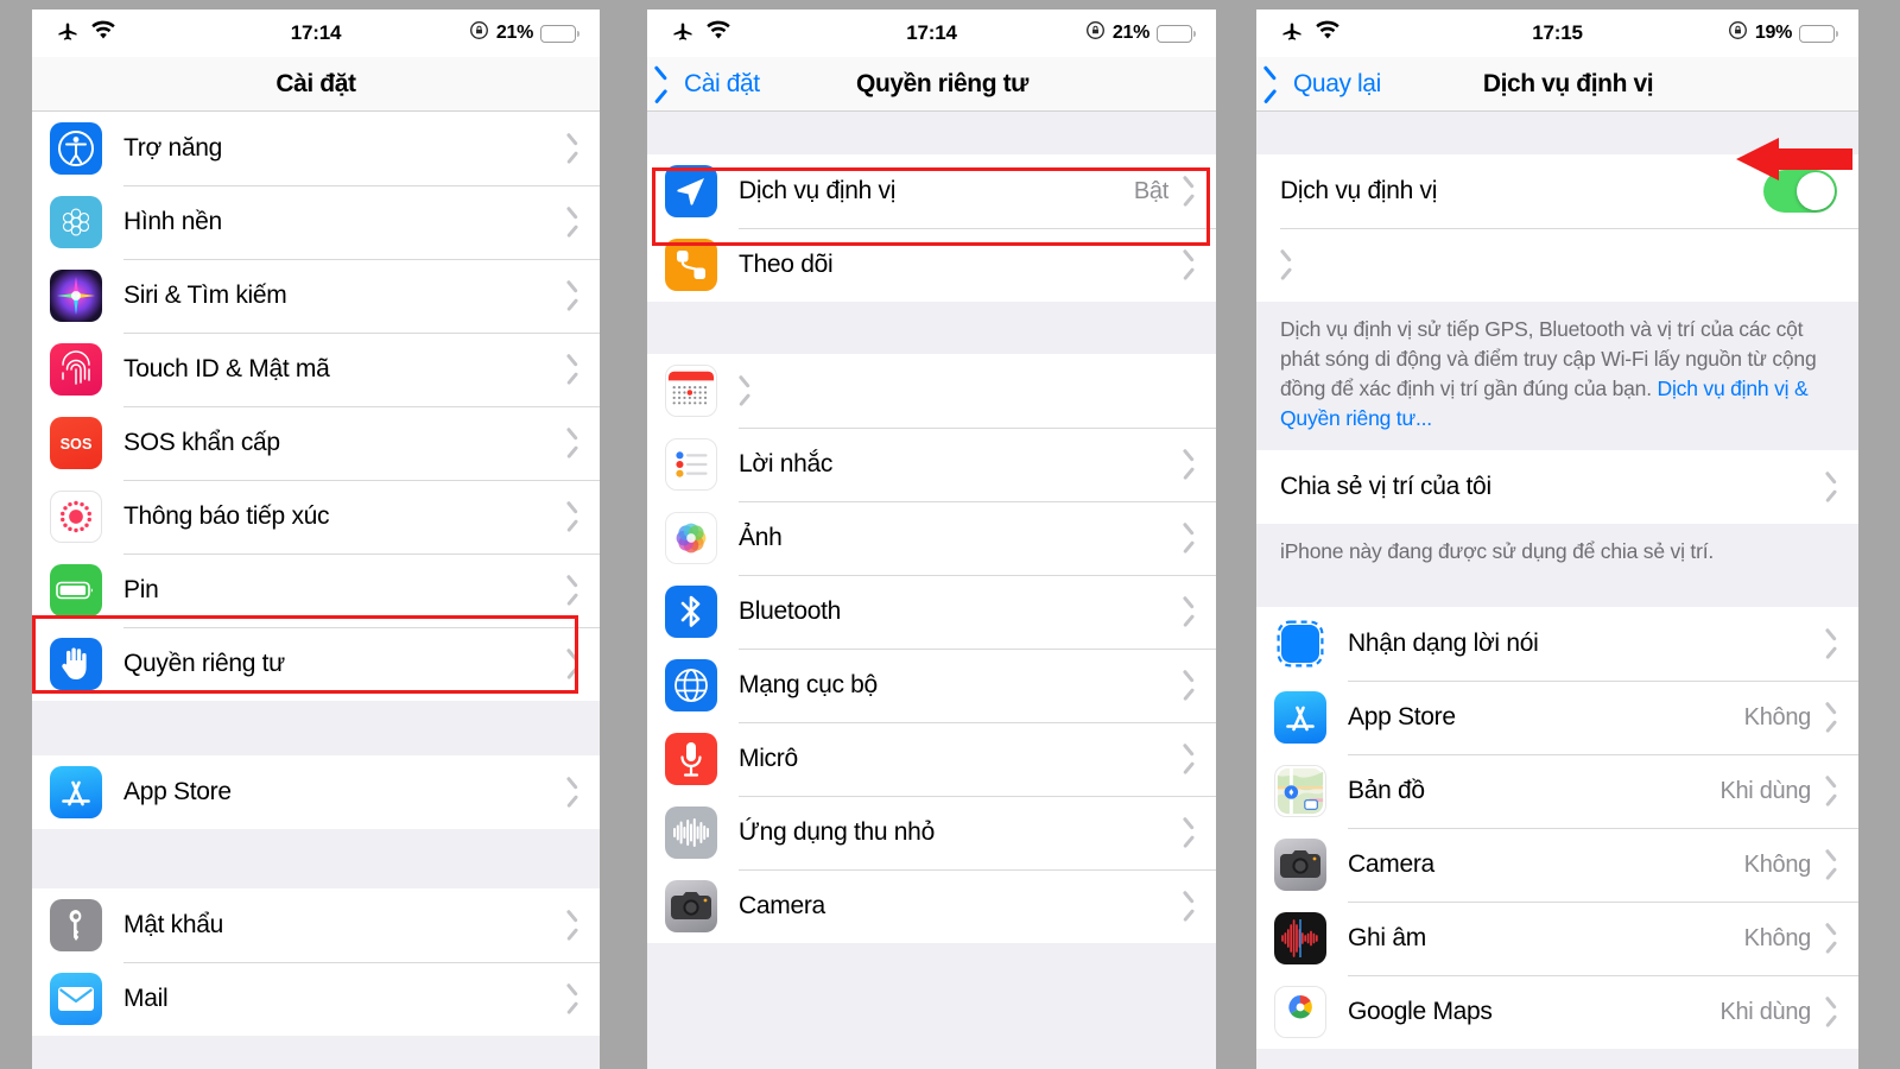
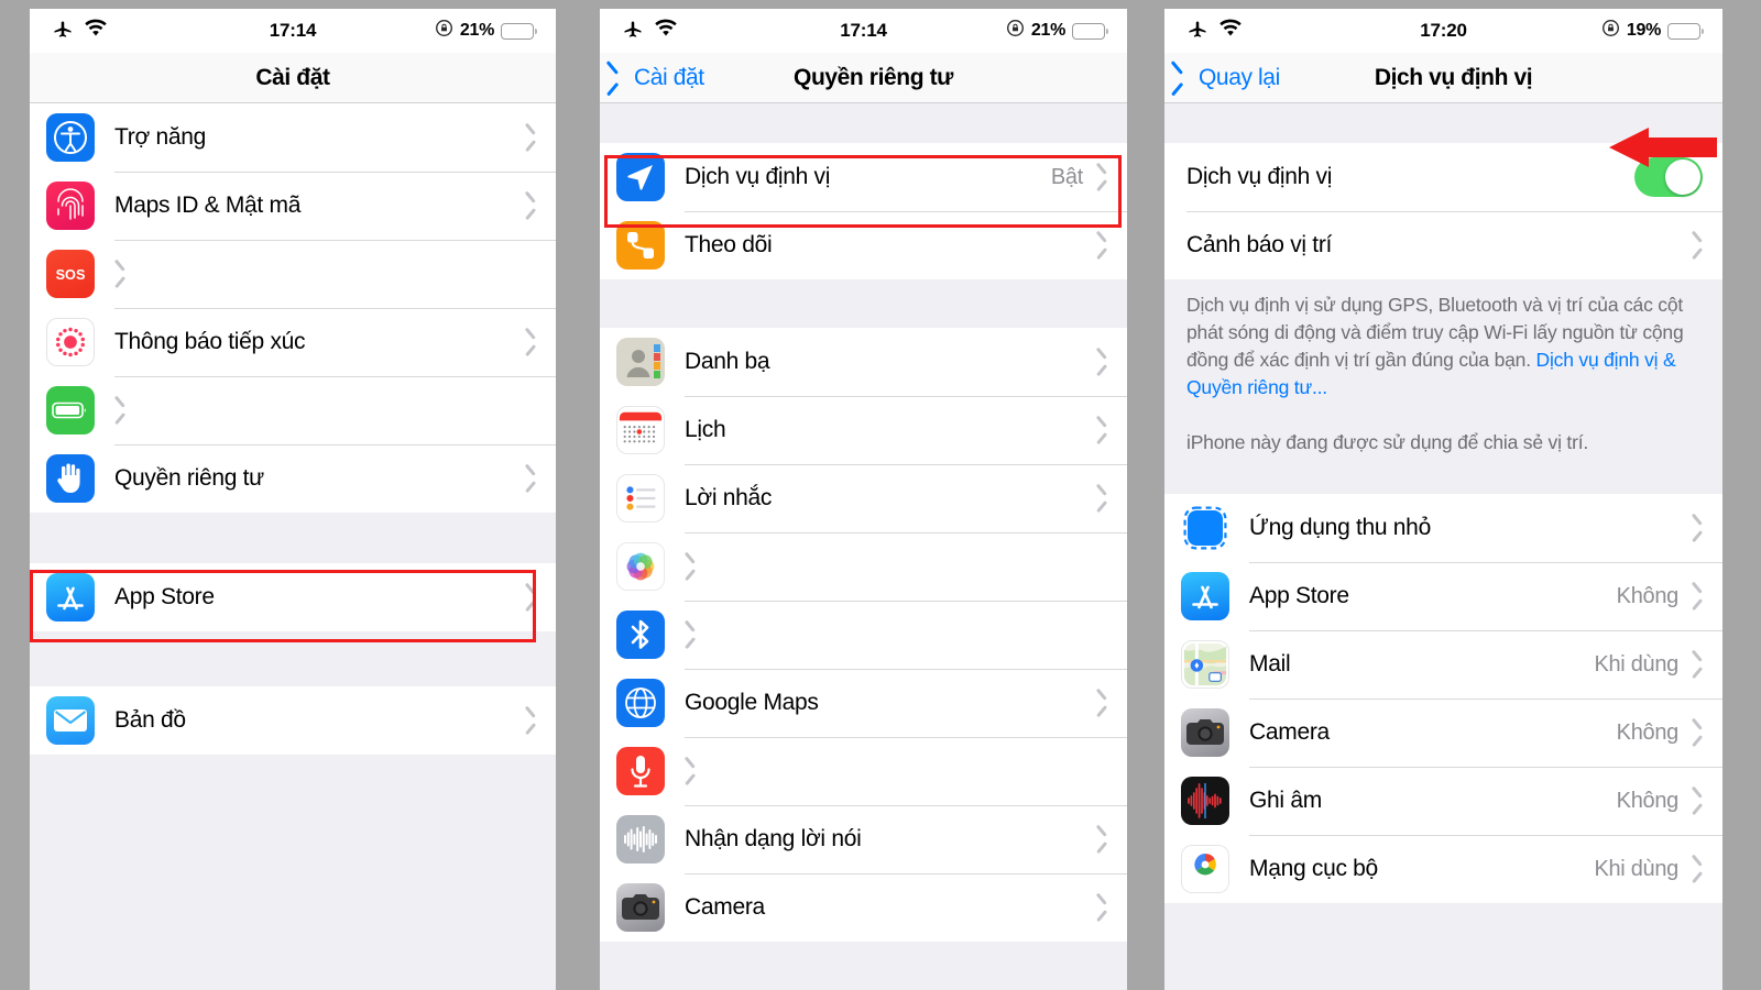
  17:14
  21%
  Cài đặt
  Trợ năng
- Hình nền
- Siri & Tìm kiếm
- Touch ID & Mật mã
+ Maps ID & Mật mã
  SOS
- SOS khẩn cấp
  Thông báo tiếp xúc
- Pin
  Quyền riêng tư
  App Store
- Mật khẩu
- Mail
+ Bản đồ
  17:14
  21%
  Cài đặt
  Quyền riêng tư
  Dịch vụ định vị
  Bật
  Theo dõi
+ Danh bạ
+ Lịch
  Lời nhắc
- Ảnh
- Bluetooth
- Mạng cục bộ
+ Google Maps
- Micrô
- Ứng dụng thu nhỏ
+ Nhận dạng lời nói
  Camera
- 17:15
+ 17:20
  19%
  Quay lại
  Dịch vụ định vị
  Dịch vụ định vị
+ Cảnh báo vị trí
- Dịch vụ định vị sử tiếp GPS, Bluetooth và vị trí của các cột phát sóng di động và điểm truy cập Wi-Fi lấy nguồn từ cộng đồng để xác định vị trí gần đúng của bạn. Dịch vụ định vị & Quyền riêng tư...
+ Dịch vụ định vị sử dụng GPS, Bluetooth và vị trí của các cột phát sóng di động và điểm truy cập Wi-Fi lấy nguồn từ cộng đồng để xác định vị trí gần đúng của bạn. Dịch vụ định vị & Quyền riêng tư...
- Chia sẻ vị trí của tôi
  iPhone này đang được sử dụng để chia sẻ vị trí.
- Nhận dạng lời nói
+ Ứng dụng thu nhỏ
  App Store
  Không
- Bản đồ
+ Mail
  Khi dùng
  Camera
  Không
  Ghi âm
  Không
- Google Maps
+ Mạng cục bộ
  Khi dùng
